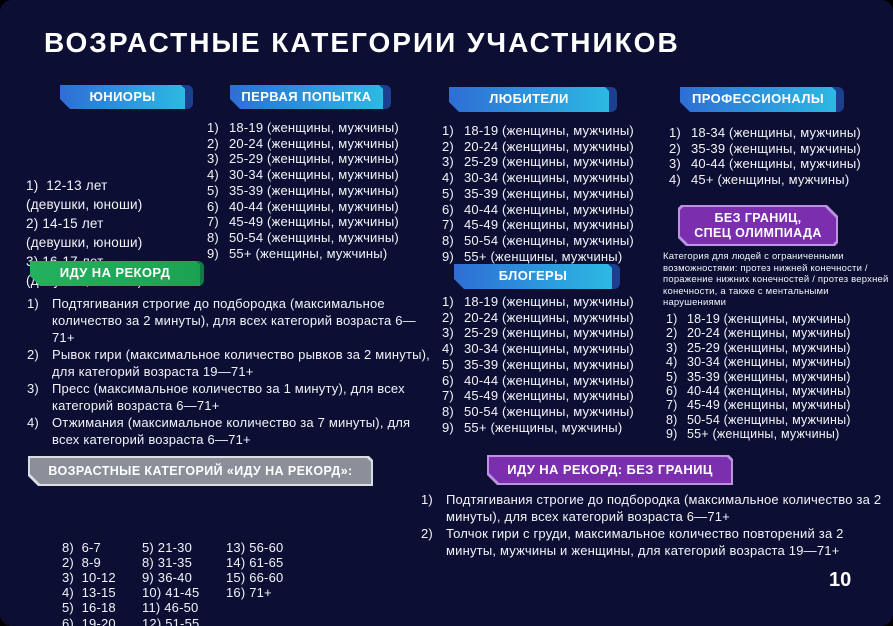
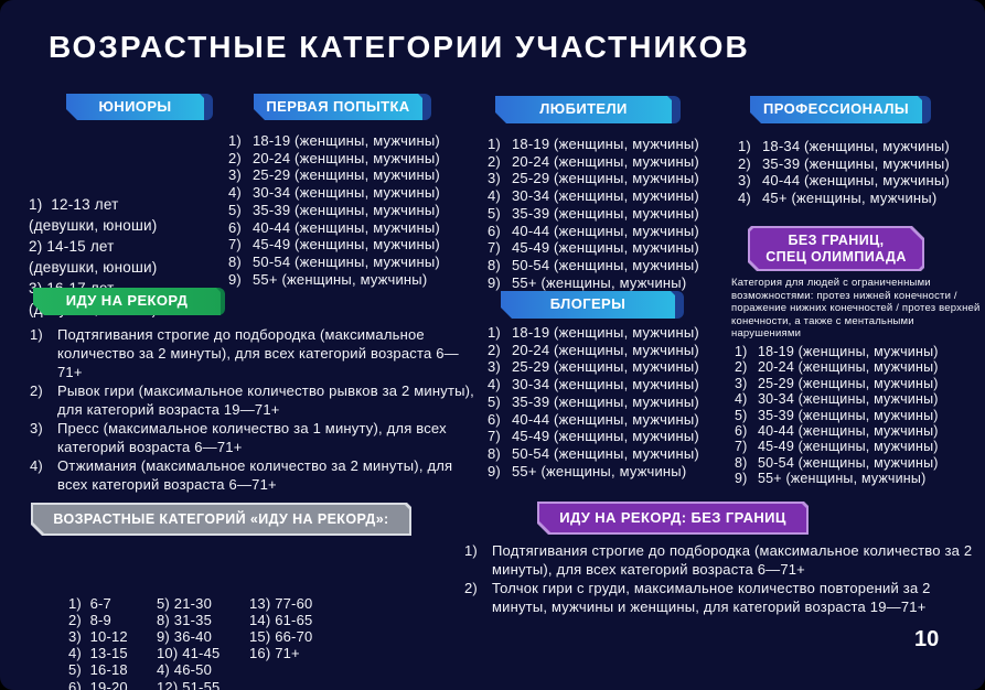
  ВОЗРАСТНЫЕ КАТЕГОРИИ УЧАСТНИКОВ
  ЮНИОРЫ
  ПЕРВАЯ ПОПЫТКА
  ЛЮБИТЕЛИ
  ПРОФЕССИОНАЛЫ
  1) 12-13 лет
  (девушки, юноши)
  2) 14-15 лет
  (девушки, юноши)
  1)
  18-19 (женщины, мужчины)
  2)
  20-24 (женщины, мужчины)
  3)
  25-29 (женщины, мужчины)
  4)
  30-34 (женщины, мужчины)
  5)
  35-39 (женщины, мужчины)
  6)
  40-44 (женщины, мужчины)
  7)
  45-49 (женщины, мужчины)
  8)
  50-54 (женщины, мужчины)
  9)
  55+ (женщины, мужчины)
  1)
  18-19 (женщины, мужчины)
  2)
  20-24 (женщины, мужчины)
  3)
  25-29 (женщины, мужчины)
  4)
  30-34 (женщины, мужчины)
  5)
  35-39 (женщины, мужчины)
  6)
  40-44 (женщины, мужчины)
  7)
  45-49 (женщины, мужчины)
  8)
  50-54 (женщины, мужчины)
  9)
  55+ (женщины, мужчины)
  1)
  18-34 (женщины, мужчины)
  2)
  35-39 (женщины, мужчины)
  3)
  40-44 (женщины, мужчины)
  4)
  45+ (женщины, мужчины)
  БЕЗ ГРАНИЦ,
  СПЕЦ ОЛИМПИАДА
  Категория для людей с ограниченными возможностями: протез нижней конечности /поражение нижних конечностей / протез верхней конечности, а также с ментальными нарушениями
  1)
  18-19 (женщины, мужчины)
  2)
  20-24 (женщины, мужчины)
  3)
  25-29 (женщины, мужчины)
  4)
  30-34 (женщины, мужчины)
  5)
  35-39 (женщины, мужчины)
  6)
  40-44 (женщины, мужчины)
  7)
  45-49 (женщины, мужчины)
  8)
  50-54 (женщины, мужчины)
  9)
  55+ (женщины, мужчины)
  ИДУ НА РЕКОРД
  1)
  Подтягивания строгие до подбородка (максимальное количество за 2 минуты), для всех категорий возраста 6—71+
  2)
  Рывок гири (максимальное количество рывков за 2 минуты), для категорий возраста 19—71+
  3)
  Пресс (максимальное количество за 1 минуту), для всех категорий возраста 6—71+
  4)
- Отжимания (максимальное количество за 7 минуты), для всех категорий возраста 6—71+
+ Отжимания (максимальное количество за 2 минуты), для всех категорий возраста 6—71+
  БЛОГЕРЫ
  1)
  18-19 (женщины, мужчины)
  2)
  20-24 (женщины, мужчины)
  3)
  25-29 (женщины, мужчины)
  4)
  30-34 (женщины, мужчины)
  5)
  35-39 (женщины, мужчины)
  6)
  40-44 (женщины, мужчины)
  7)
  45-49 (женщины, мужчины)
  8)
  50-54 (женщины, мужчины)
  9)
  55+ (женщины, мужчины)
  ВОЗРАСТНЫЕ КАТЕГОРИЙ «ИДУ НА РЕКОРД»:
- 8) 6-7
+ 1) 6-7
  2) 8-9
  3) 10-12
  4) 13-15
  5) 16-18
  6) 19-20
  5) 21-30
  8) 31-35
  9) 36-40
  10) 41-45
- 11) 46-50
+ 4) 46-50
  12) 51-55
- 13) 56-60
+ 13) 77-60
  14) 61-65
- 15) 66-60
+ 15) 66-70
  16) 71+
  ИДУ НА РЕКОРД: БЕЗ ГРАНИЦ
  1)
  Подтягивания строгие до подбородка (максимальное количество за 2 минуты), для всех категорий возраста 6—71+
  2)
  Толчок гири с груди, максимальное количество повторений за 2 минуты, мужчины и женщины, для категорий возраста 19—71+
  10
